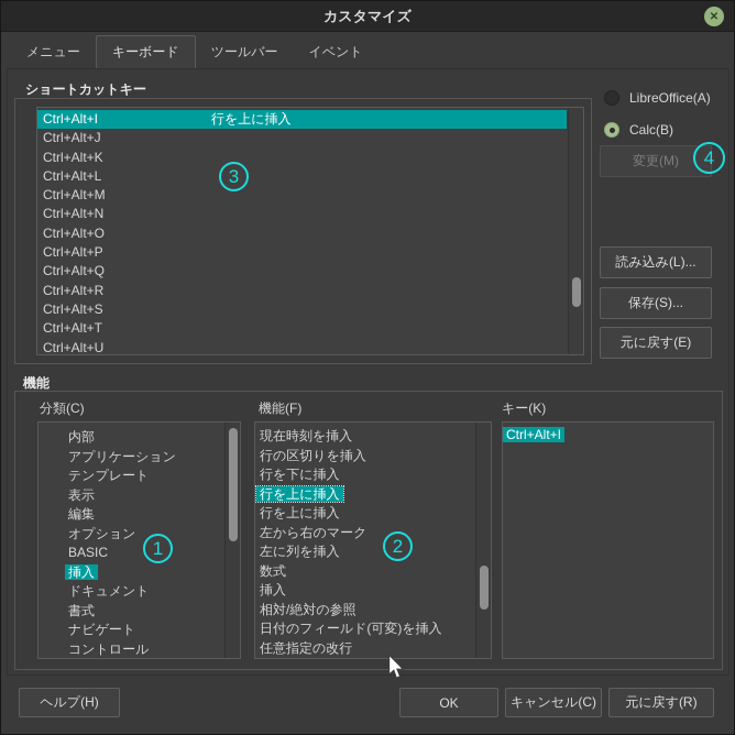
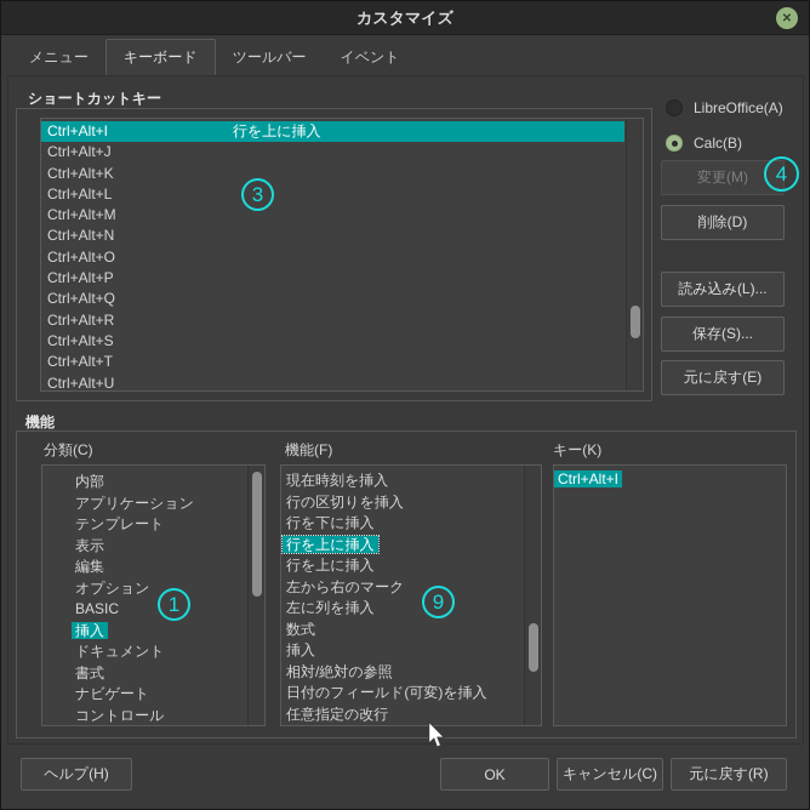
  カスタマイズ
  ✕
  メニュー
  キーボード
  ツールバー
  イベント
  ショートカットキー
  Ctrl+Alt+I
  行を上に挿入
  Ctrl+Alt+J
  Ctrl+Alt+K
  Ctrl+Alt+L
  Ctrl+Alt+M
  Ctrl+Alt+N
  Ctrl+Alt+O
  Ctrl+Alt+P
  Ctrl+Alt+Q
  Ctrl+Alt+R
  Ctrl+Alt+S
  Ctrl+Alt+T
  Ctrl+Alt+U
  LibreOffice(A)
  Calc(B)
  変更(M)
+ 削除(D)
  読み込み(L)...
  保存(S)...
  元に戻す(E)
  機能
  分類(C)
  機能(F)
  キー(K)
  内部
  アプリケーション
  テンプレート
  表示
  編集
  オプション
  BASIC
  挿入
  ドキュメント
  書式
  ナビゲート
  コントロール
  現在時刻を挿入
  行の区切りを挿入
  行を下に挿入
  行を上に挿入
  行を上に挿入
  左から右のマーク
  左に列を挿入
  数式
  挿入
  相対/絶対の参照
  日付のフィールド(可変)を挿入
  任意指定の改行
  Ctrl+Alt+I
  ヘルプ(H)
  OK
  キャンセル(C)
  元に戻す(R)
  1
- 2
+ 9
  3
  4
